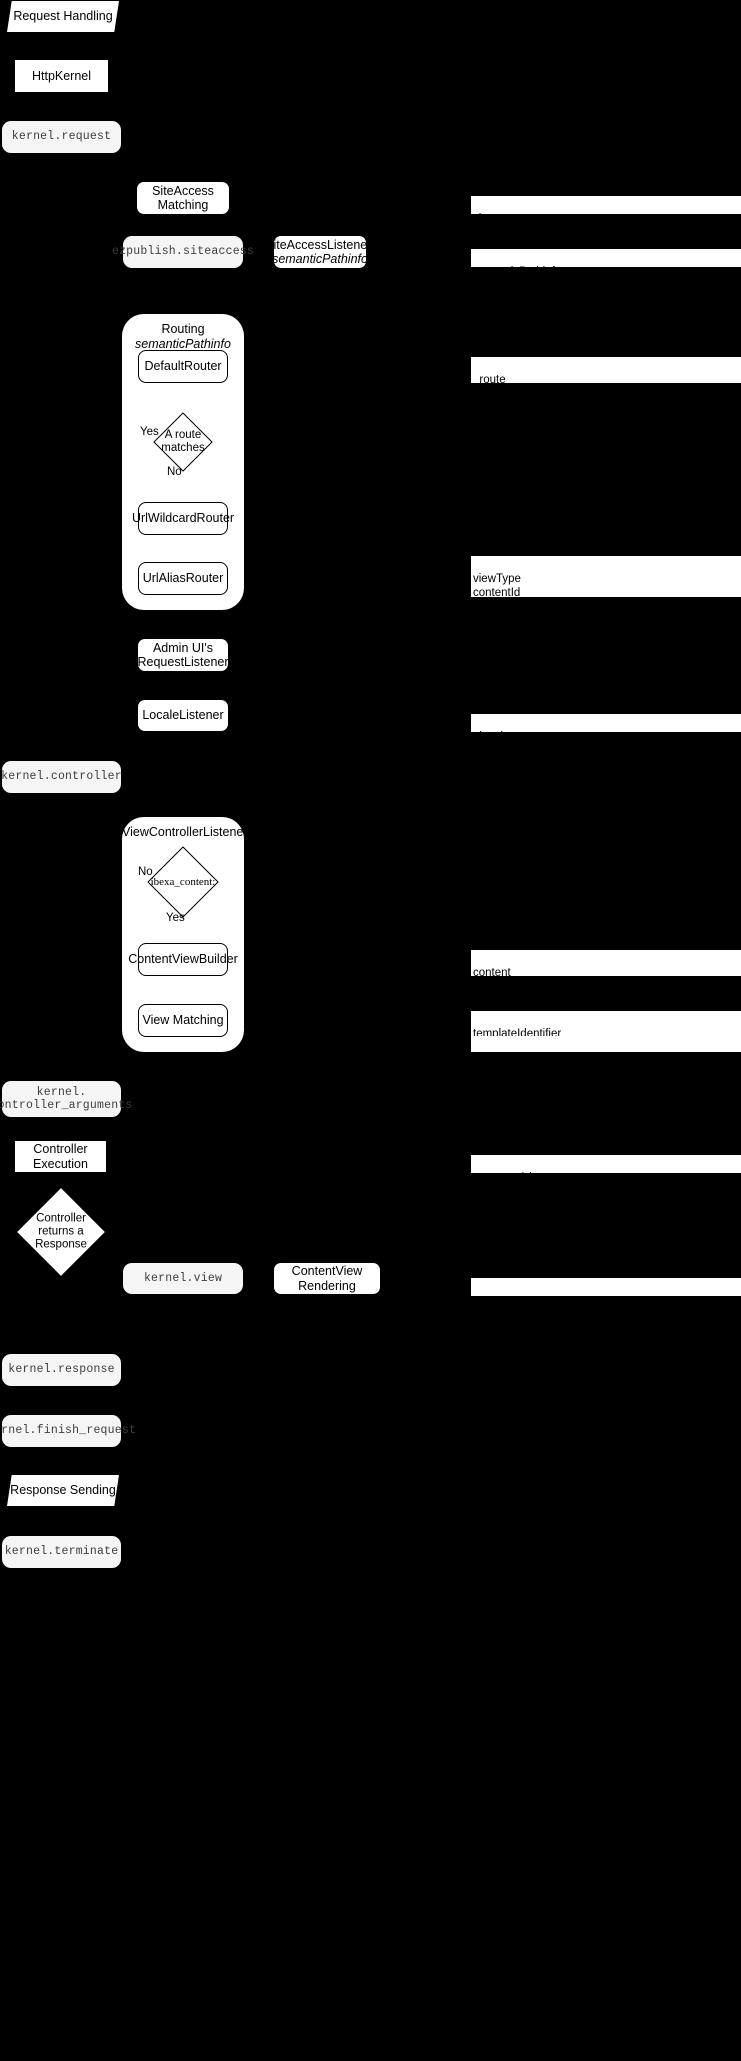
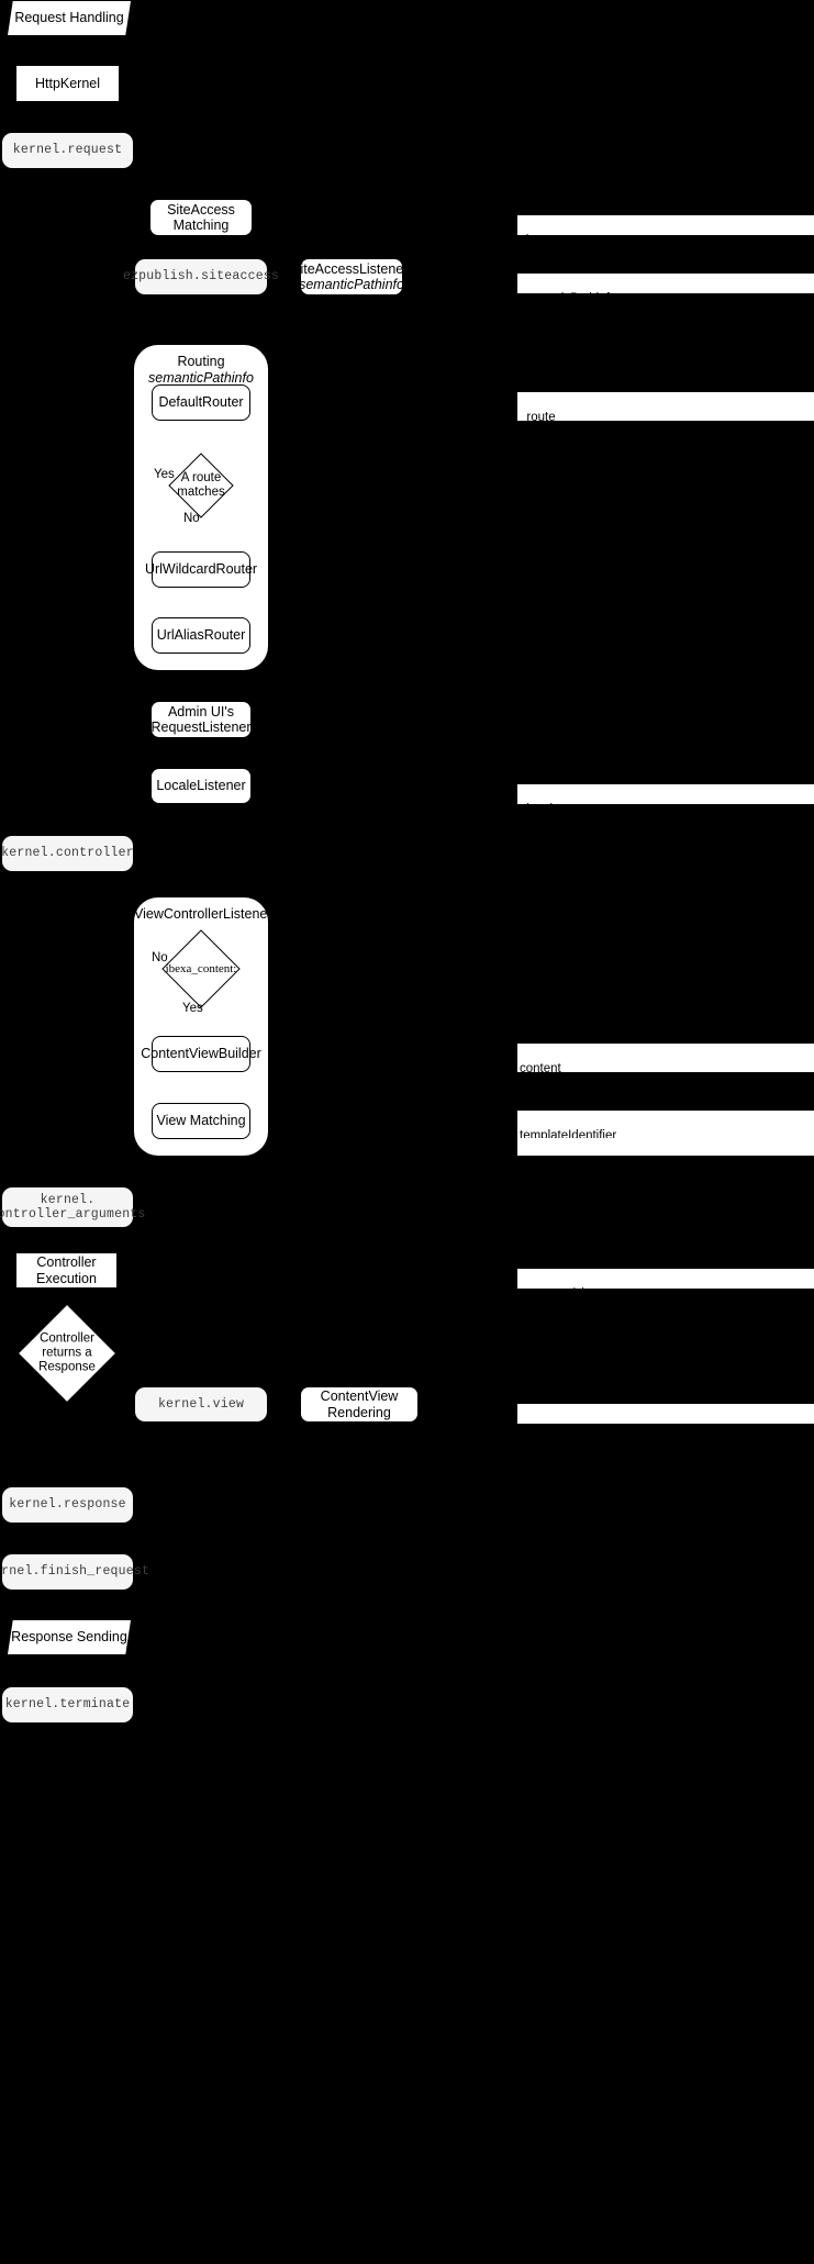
  Request Handling
  HttpKernel
  kernel.request
  SiteAccess Matching
  siteaccess
  ezpublish.siteaccess
  SiteAccessListener:
  semanticPathinfo
  semanticPathinfo
  Routing semanticPathinfo
  DefaultRouter
  A route
  matches
  Yes
  No
  UrlWildcardRouter
  UrlAliasRouter
  _route
- viewType
- contentId
  Admin UI's
  RequestListener
  LocaleListener
  _locale
  kernel.controller
  ViewControllerListener
  ibexa_content:
  No
  Yes
  ContentViewBuilder
  View Matching
  content
  templateIdentifier
  kernel.
  ontroller_arguments
  Controller Execution
  response/view
  Controller
  returns a
  Response
  kernel.view
  ContentView Rendering
  response
  kernel.response
  rnel.finish_request
  Response Sending
  kernel.terminate
